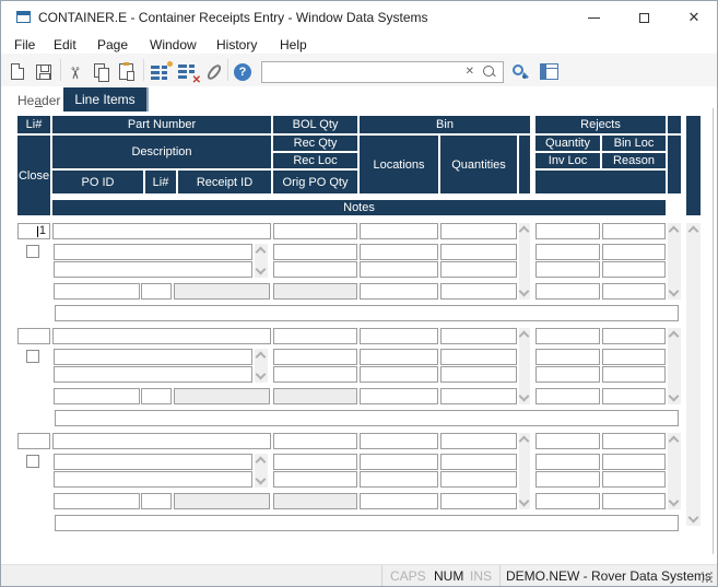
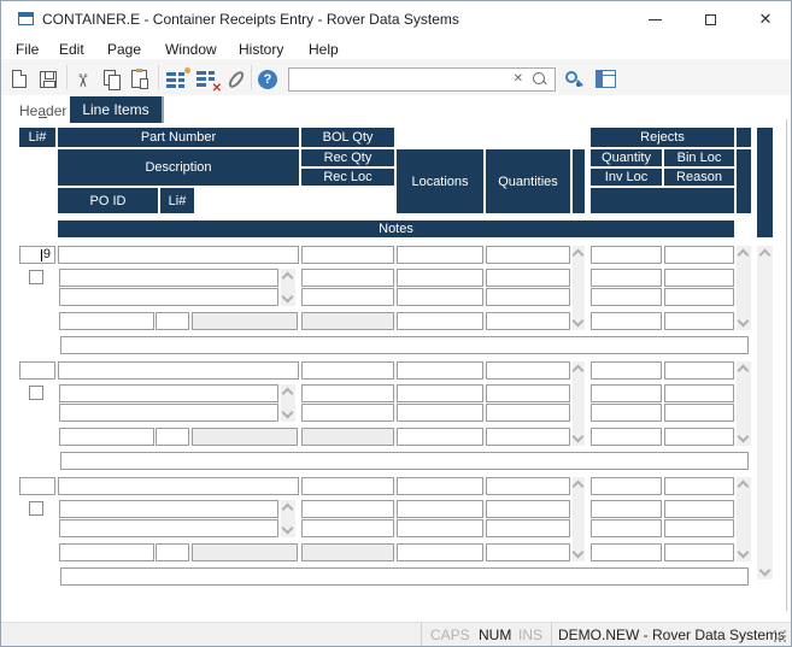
- CONTAINER.E - Container Receipts Entry - Window Data Systems
+ CONTAINER.E - Container Receipts Entry - Rover Data Systems
  ✕
  File
  Edit
  Page
  Window
  History
  Help
  ✕
  ?
  ✕
  Header
  Line Items
  Li#
  Part Number
  BOL Qty
- Bin
  Rejects
- Close
  Description
  Rec Qty
  Locations
  Quantities
  Quantity
  Bin Loc
  Rec Loc
  Inv Loc
  Reason
  PO ID
  Li#
- Receipt ID
- Orig PO Qty
  Notes
- 1
+ 9
  CAPS
  NUM
  INS
  DEMO.NEW - Rover Data System
